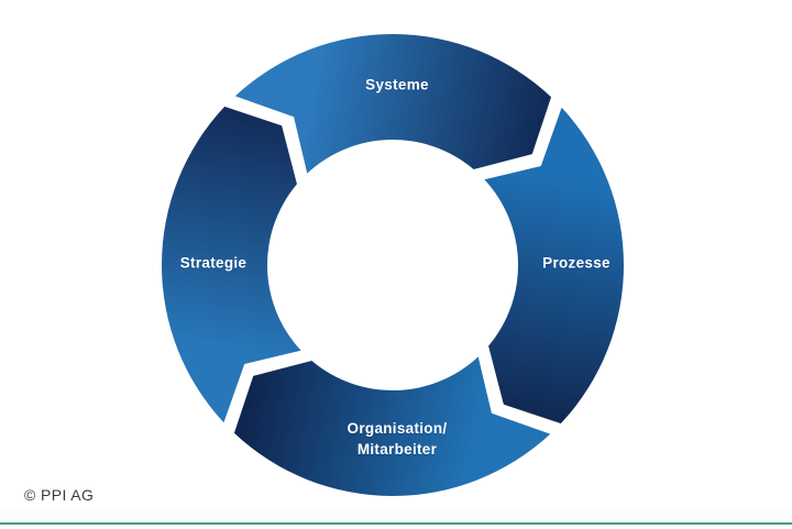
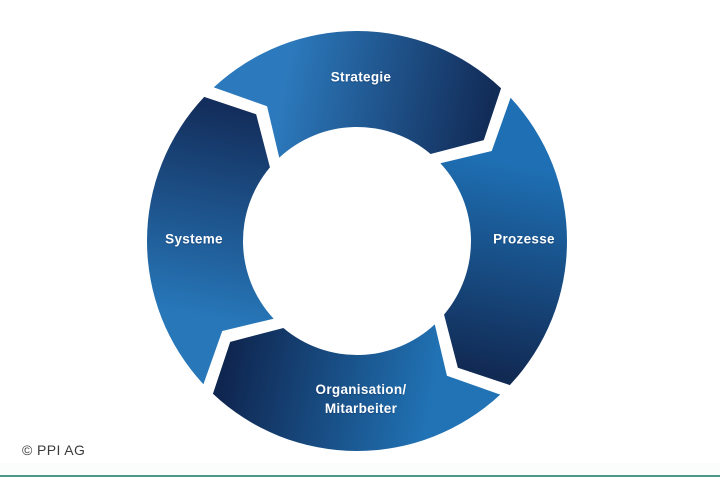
- Systeme
+ Strategie
  Prozesse
  Organisation/
  Mitarbeiter
- Strategie
+ Systeme
  © PPI AG
